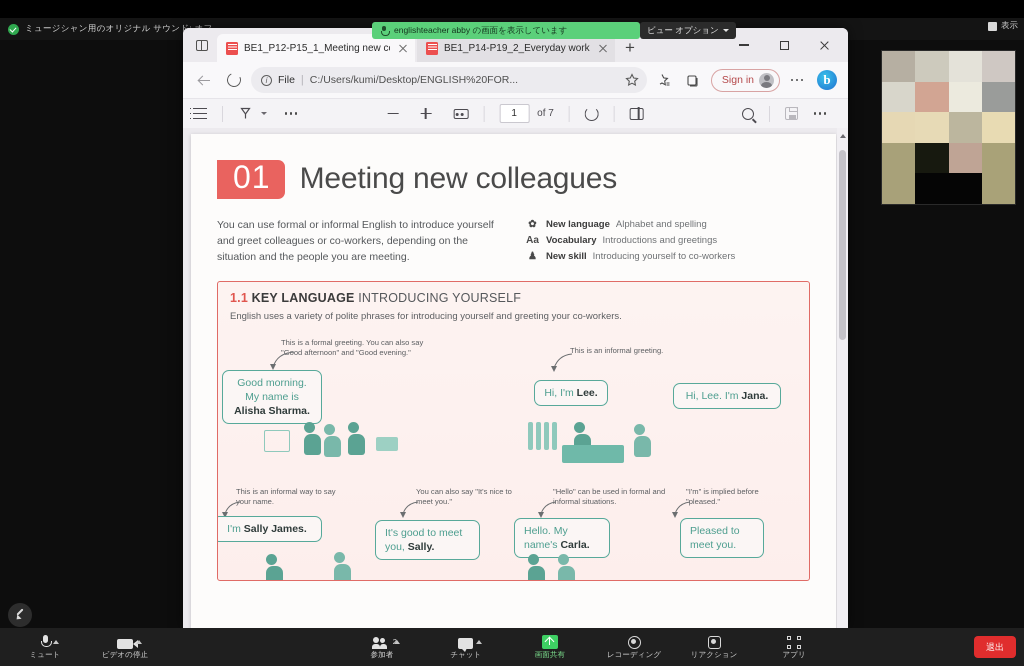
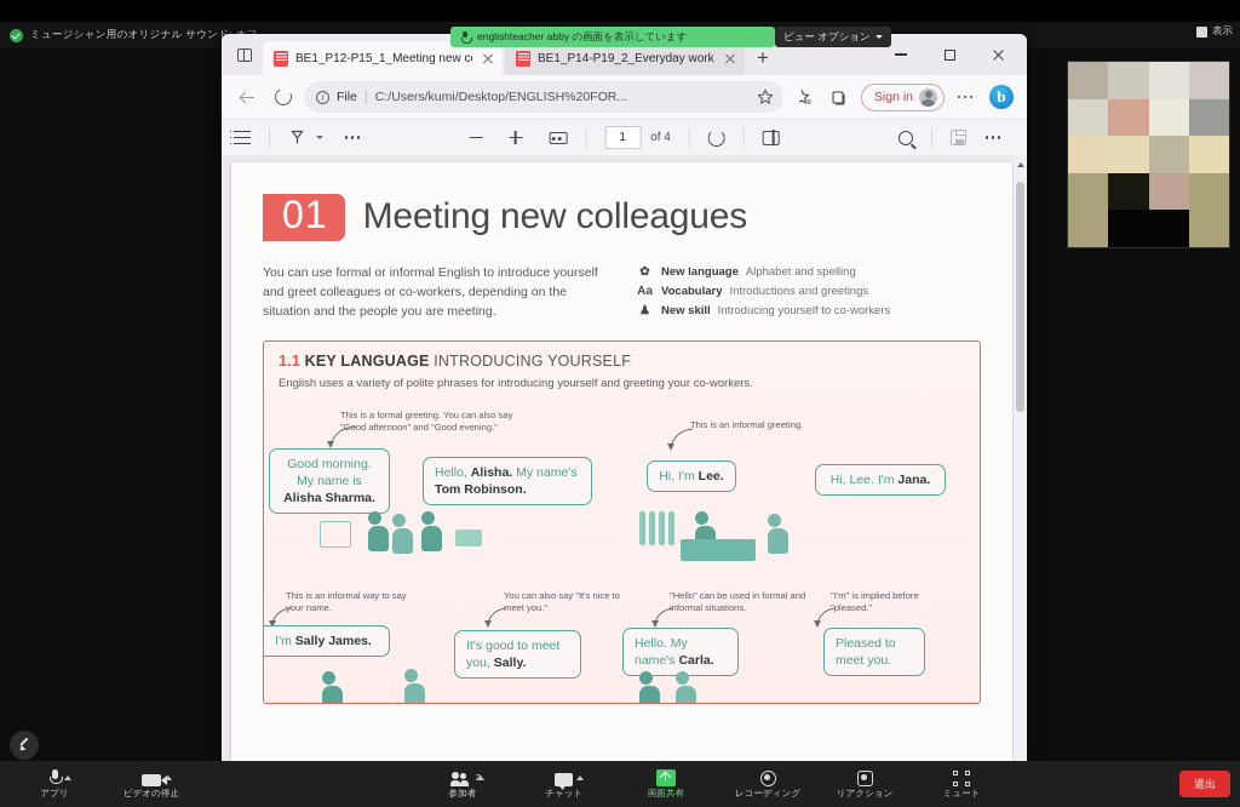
  ミュージシャン用のオリジナル サウン
  表示
  englishteacher abby の画面を表示しています
  ビュー オプション
  BE1_P12-P15_1_Meeting new c
  BE1_P14-P19_2_Everyday work
  +
  i
  File
  |
  C:/Users/kumi/Desktop/ENGLISH%20FOR...
  Sign in
  b
  1
- of 7
+ of 4
  01
  Meeting new colleagues
  You can use formal or informal English to introduce yourself and greet colleagues or co-workers, depending on the situation and the people you are meeting.
  ✿
  New language
  Alphabet and spelling
  Aa
  Vocabulary
  Introductions and greetings
  ♟
  New skill
  Introducing yourself to co-workers
  1.1 KEY LANGUAGE INTRODUCING YOURSELF
  English uses a variety of polite phrases for introducing yourself and greeting your co-workers.
  This is a formal greeting. You can also say "God afternoon" and "Good evening."
  This is an informal greeting.
  Good morning. My name is Alisha Sharma.
+ Hello, Alisha. My name's Tom Robinson.
  Hi, I'm Lee.
  Hi, Lee. I'm Jana.
  This is an informal way to say your name.
  You can also say "It's nice to meet you."
  "Hello" can be used in formal and informal situations.
  "I'm" is implied before "pleased."
  I'm Sally James.
  It's good to meet you, Sally.
  Hello. My name's Carla.
  Pleased to meet you.
- ミュート
+ アプリ
  ビデオの停止
  2
  参加者
  チャット
  画面共有
  レコーディング
  リアクション
- アプリ
+ ミュート
  退出
